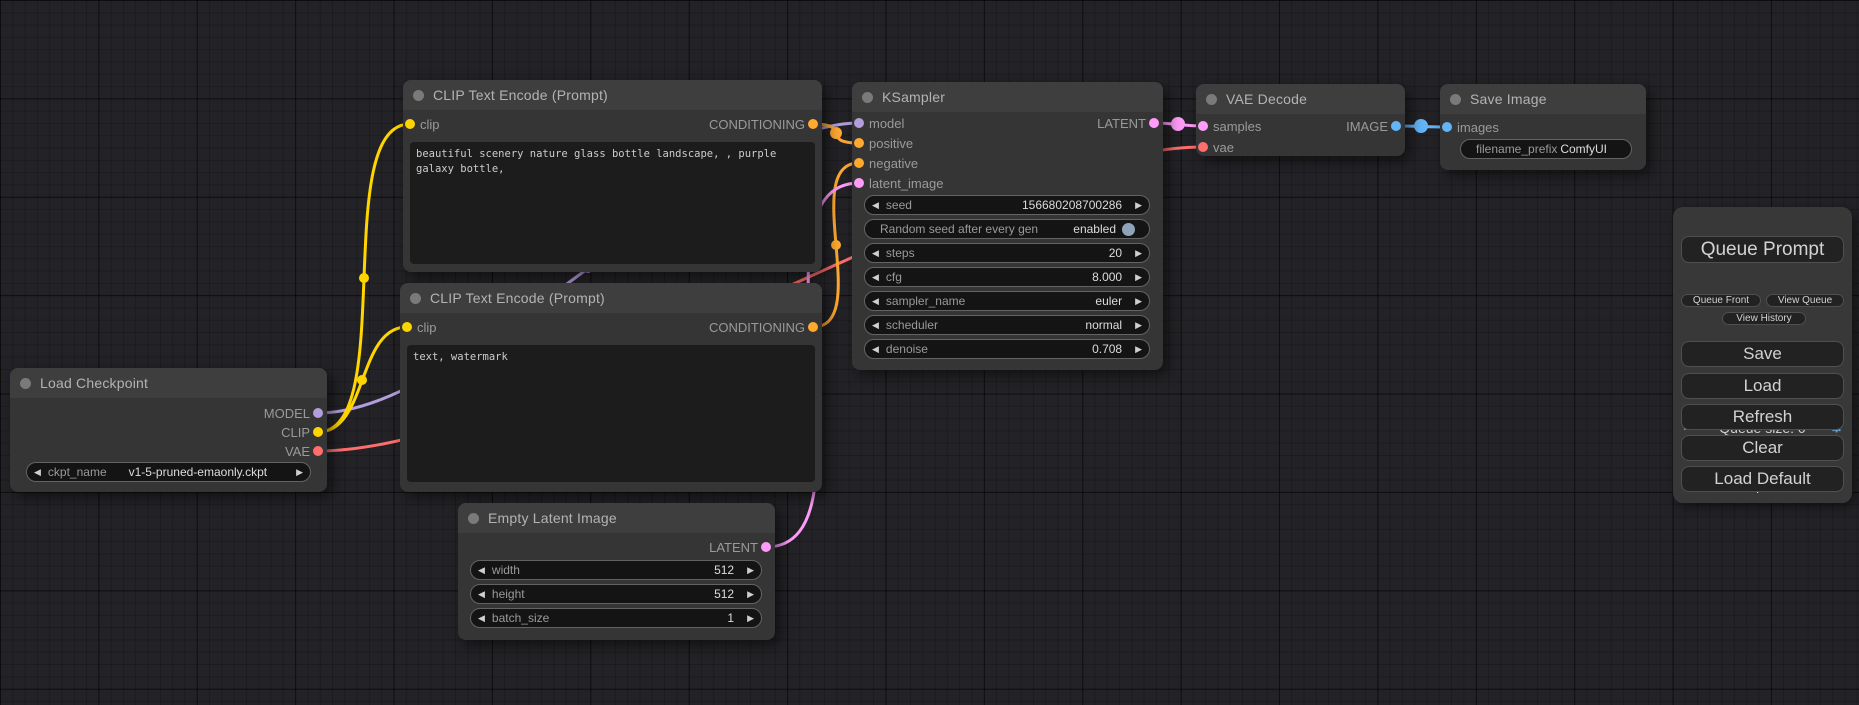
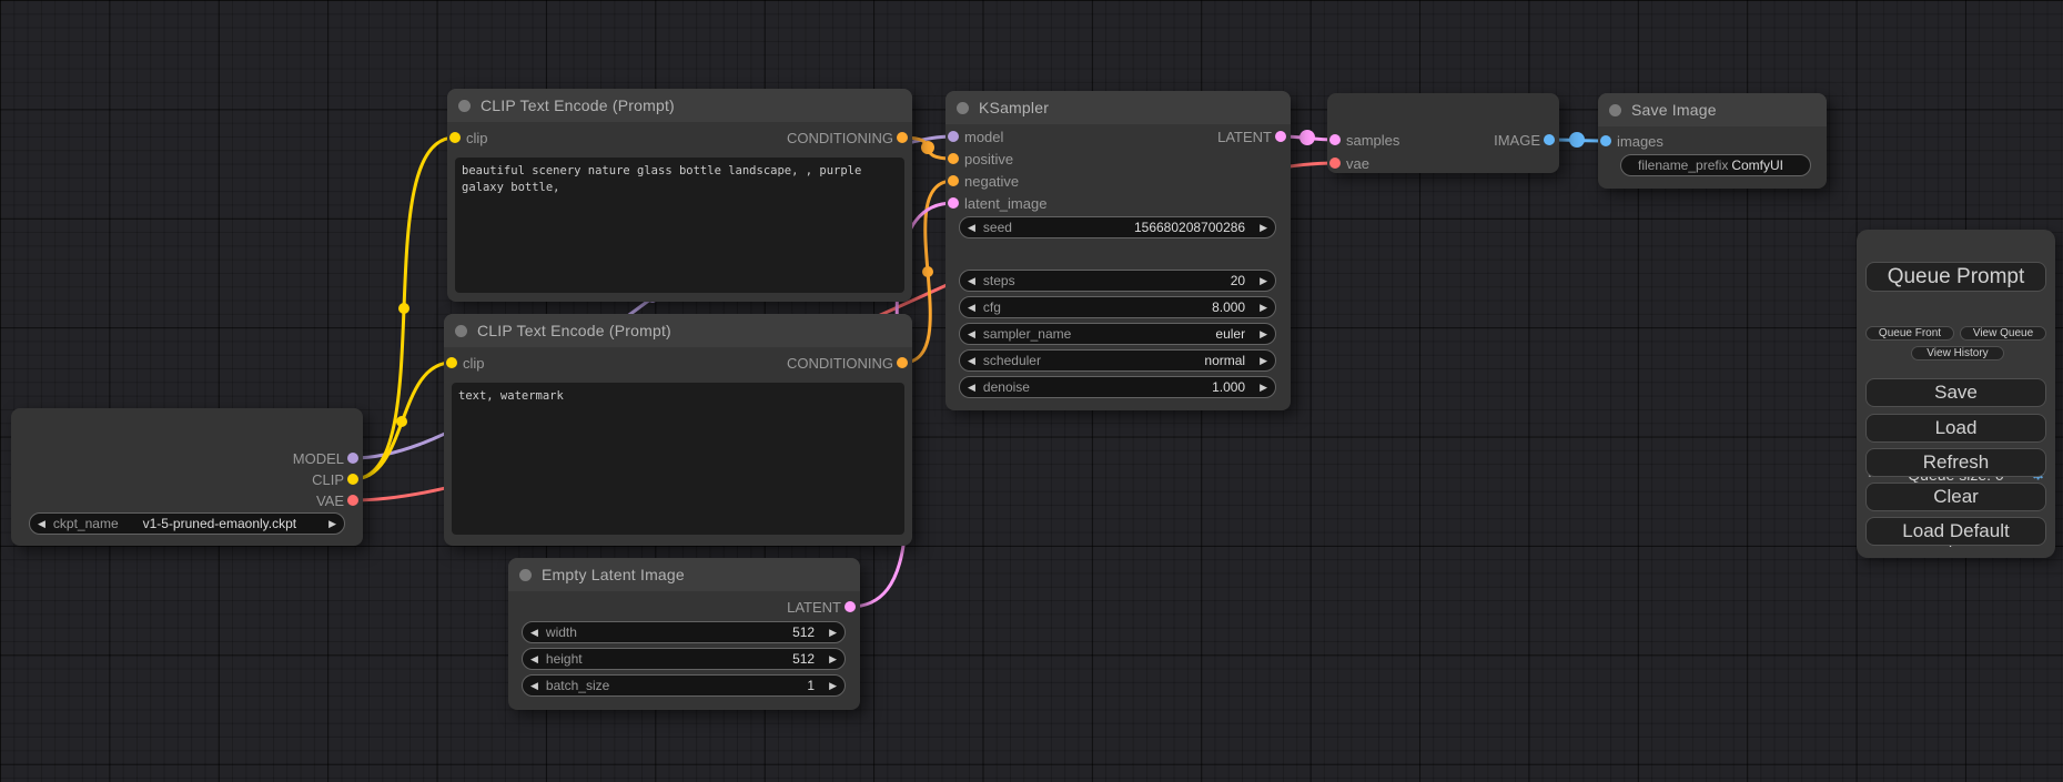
- Load Checkpoint
  MODEL
  CLIP
  VAE
  ◀
  ckpt_name
  v1-5-pruned-emaonly.ckpt
  ▶
  CLIP Text Encode (Prompt)
  clip
  CONDITIONING
  beautiful scenery nature glass bottle landscape, , purple galaxy bottle,
  CLIP Text Encode (Prompt)
  clip
  CONDITIONING
  text, watermark
  KSampler
  model
  positive
  negative
  latent_image
  LATENT
  ◀
  seed
  156680208700286
  ▶
- Random seed after every gen
- enabled
  ◀
  steps
  20
  ▶
  ◀
  cfg
  8.000
  ▶
  ◀
  sampler_name
  euler
  ▶
  ◀
  scheduler
  normal
  ▶
  ◀
  denoise
- 0.708
+ 1.000
  ▶
- VAE Decode
  samples
  vae
  IMAGE
  Save Image
  images
  filename_prefix
  ComfyUI
  Empty Latent Image
  LATENT
  ◀
  width
  512
  ▶
  ◀
  height
  512
  ▶
  ◀
  batch_size
  1
  ▶
  Queue Prompt
  Queue Front
  View Queue
  View History
  Save
  Load
  Refresh
  Clear
  Load Default
